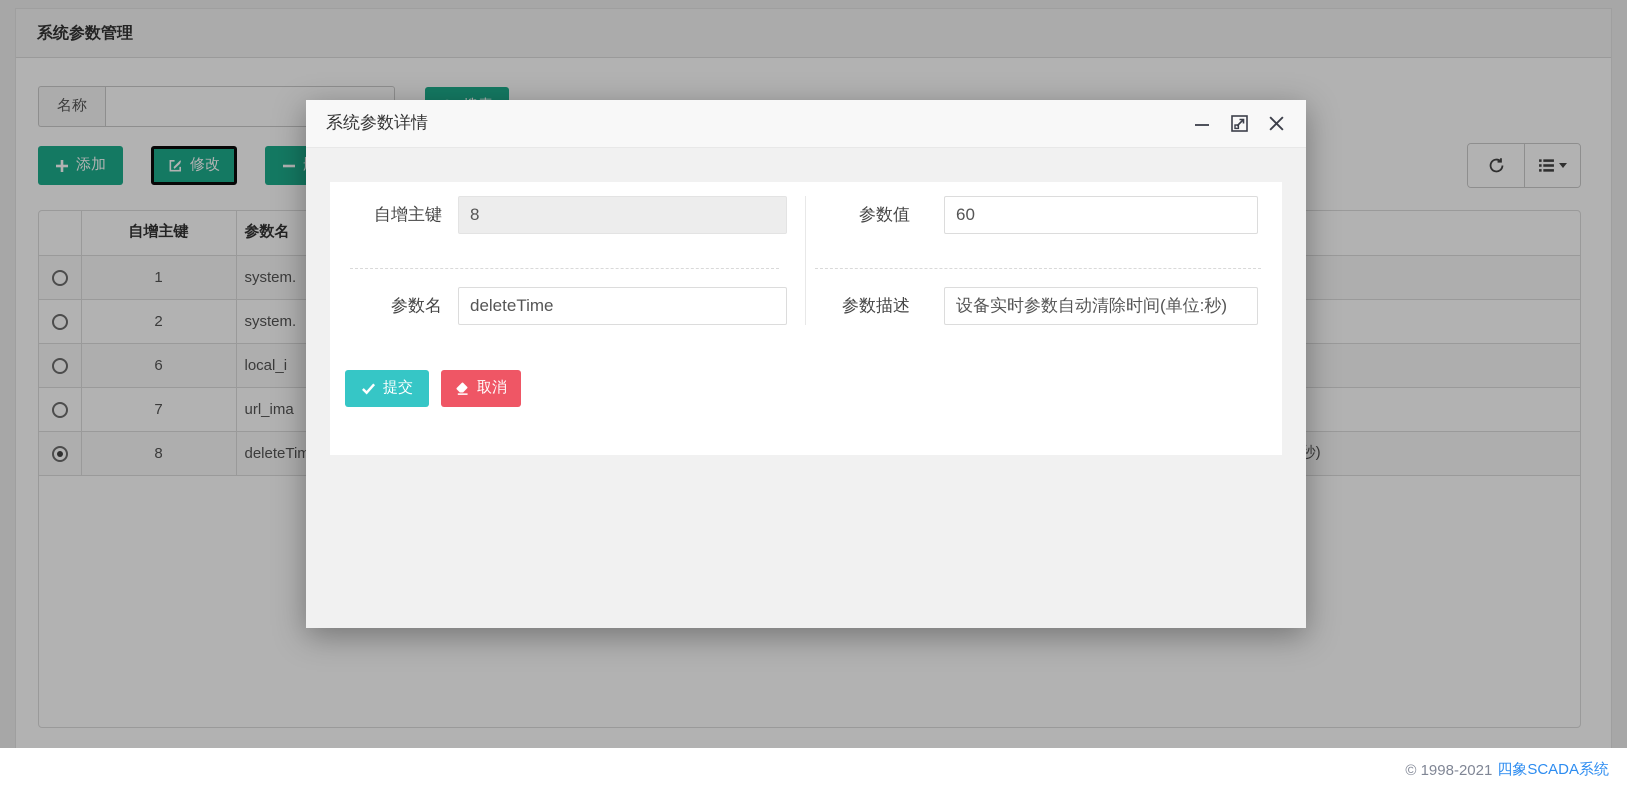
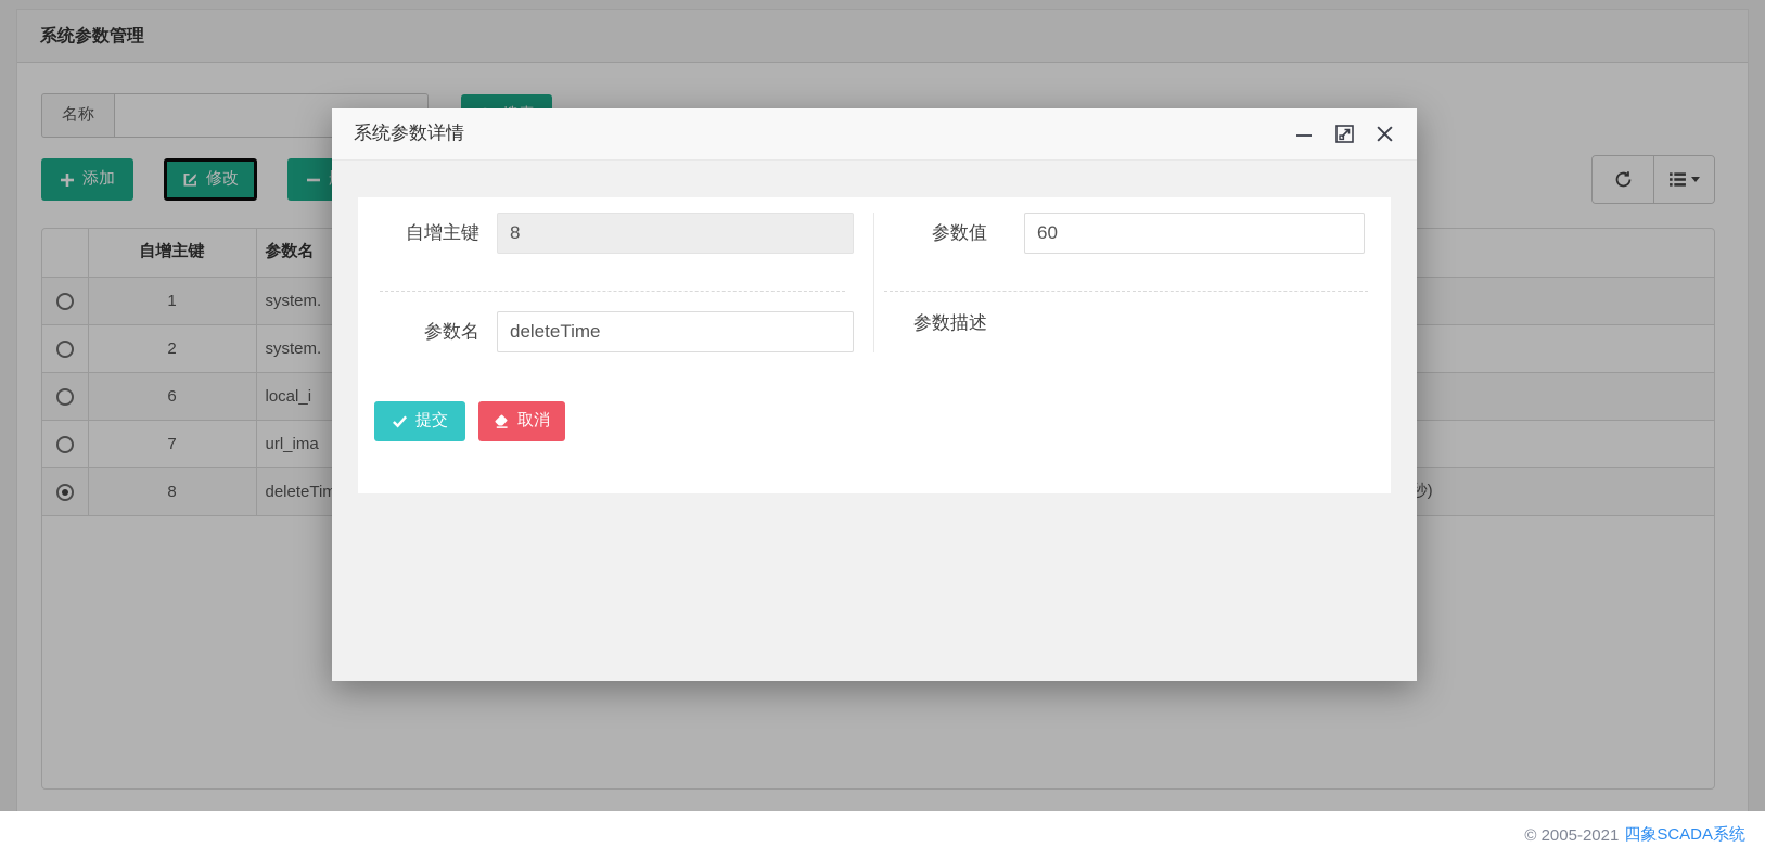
  系统参数管理
  名称
  添加
  修改
  	自增主键	参数名
  	1	system.
  	2	system.
  	6	local_i
  	7	url_ima
- © 1998-2021
+ © 2005-2021
  四象SCADA系统
  系统参数详情
  自增主键
  8
  参数名
  deleteTime
  参数值
  60
  参数描述
- 设备实时参数自动清除时间(单位:秒)
  提交
  取消
